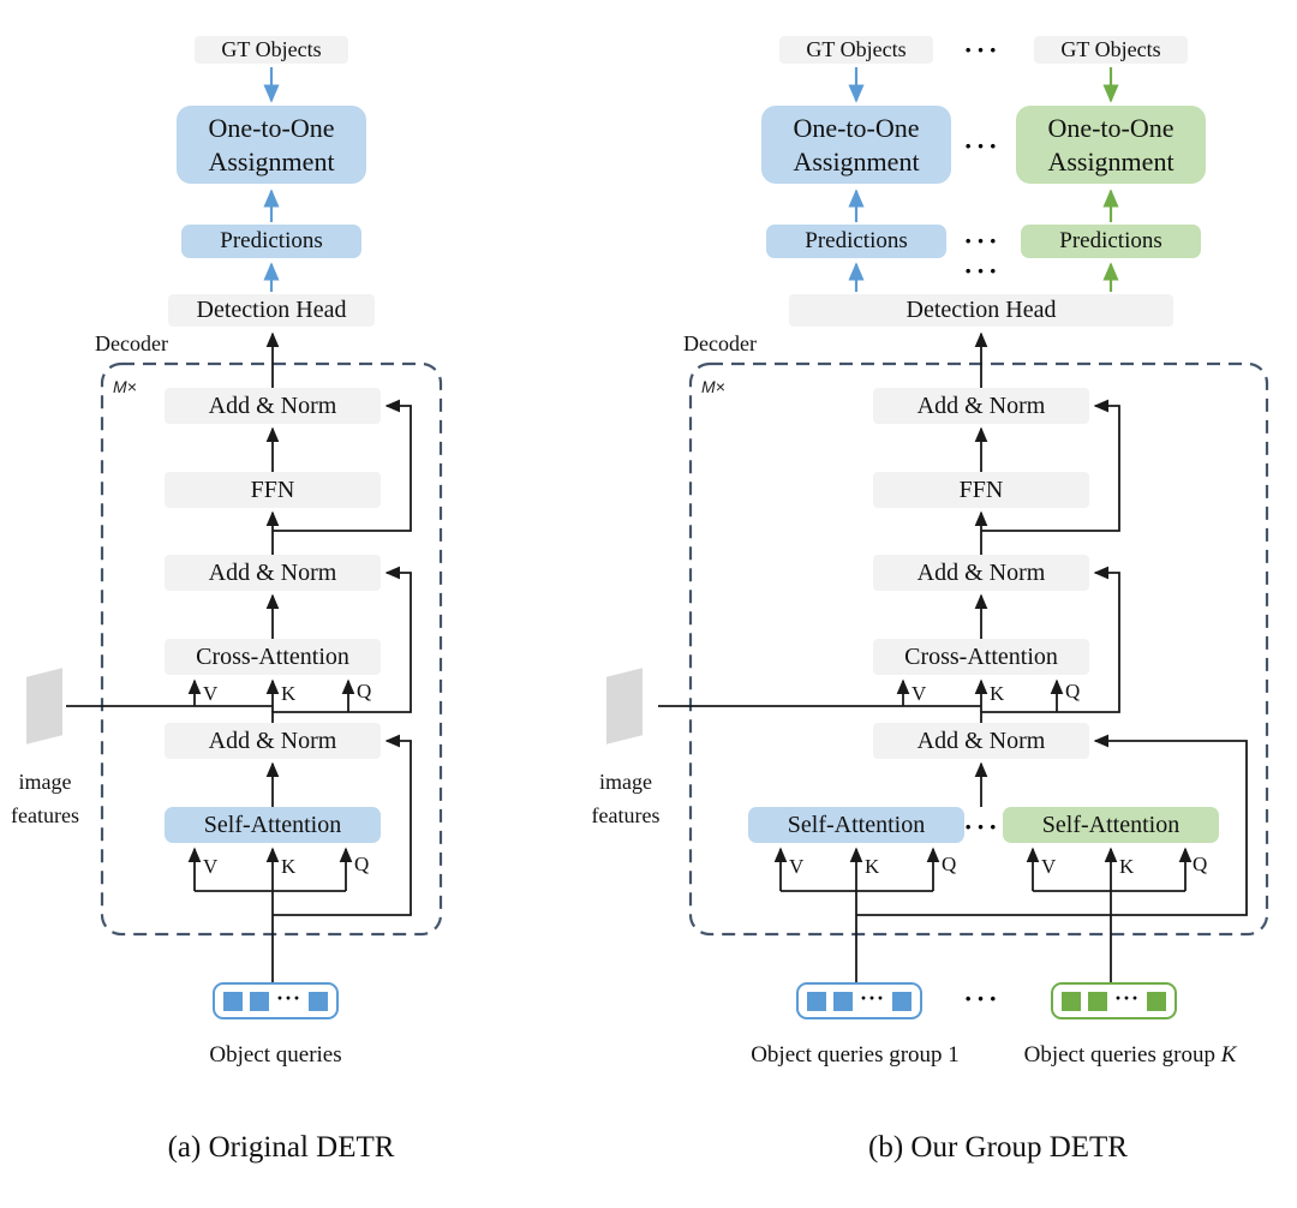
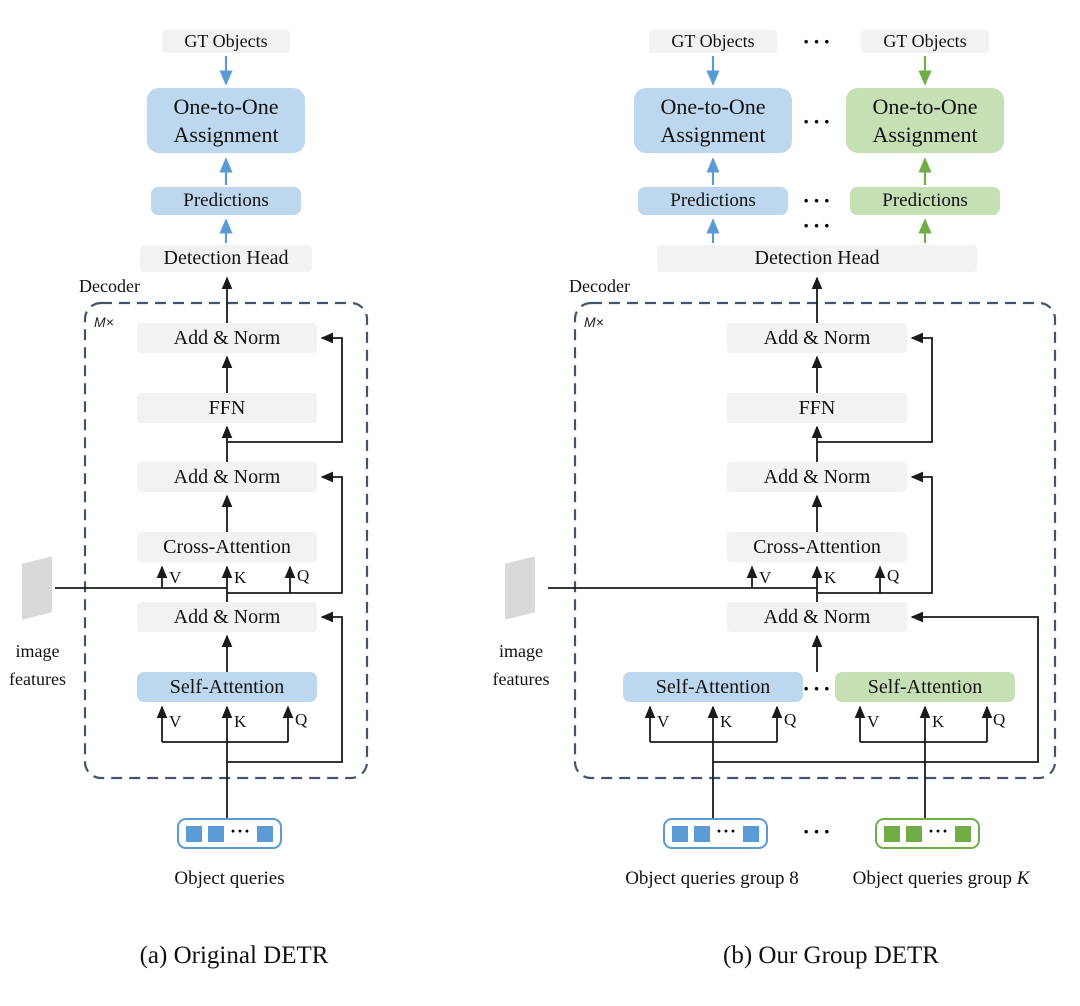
  GT Objects
  One-to-One Assignment
  Predictions
  Detection Head
  Decoder
  M×
  Add & Norm
  FFN
  Add & Norm
  Cross-Attention
  Add & Norm
  Self-Attention
  V
  K
  Q
  V
  K
  Q
  image
  features
  ···
  Object queries
  (a) Original DETR
  GT Objects
  ···
  GT Objects
  One-to-One Assignment
  ···
  One-to-One Assignment
  Predictions
  ···
  Predictions
  ···
  Detection Head
  Decoder
  M×
  Add & Norm
  FFN
  Add & Norm
  Cross-Attention
  Add & Norm
  Self-Attention
  ···
  Self-Attention
  V
  K
  Q
  V
  K
  Q
  V
  K
  Q
  image
  features
  ···
  ···
  ···
- Object queries group 1
+ Object queries group 8
  Object queries group K
  (b) Our Group DETR
